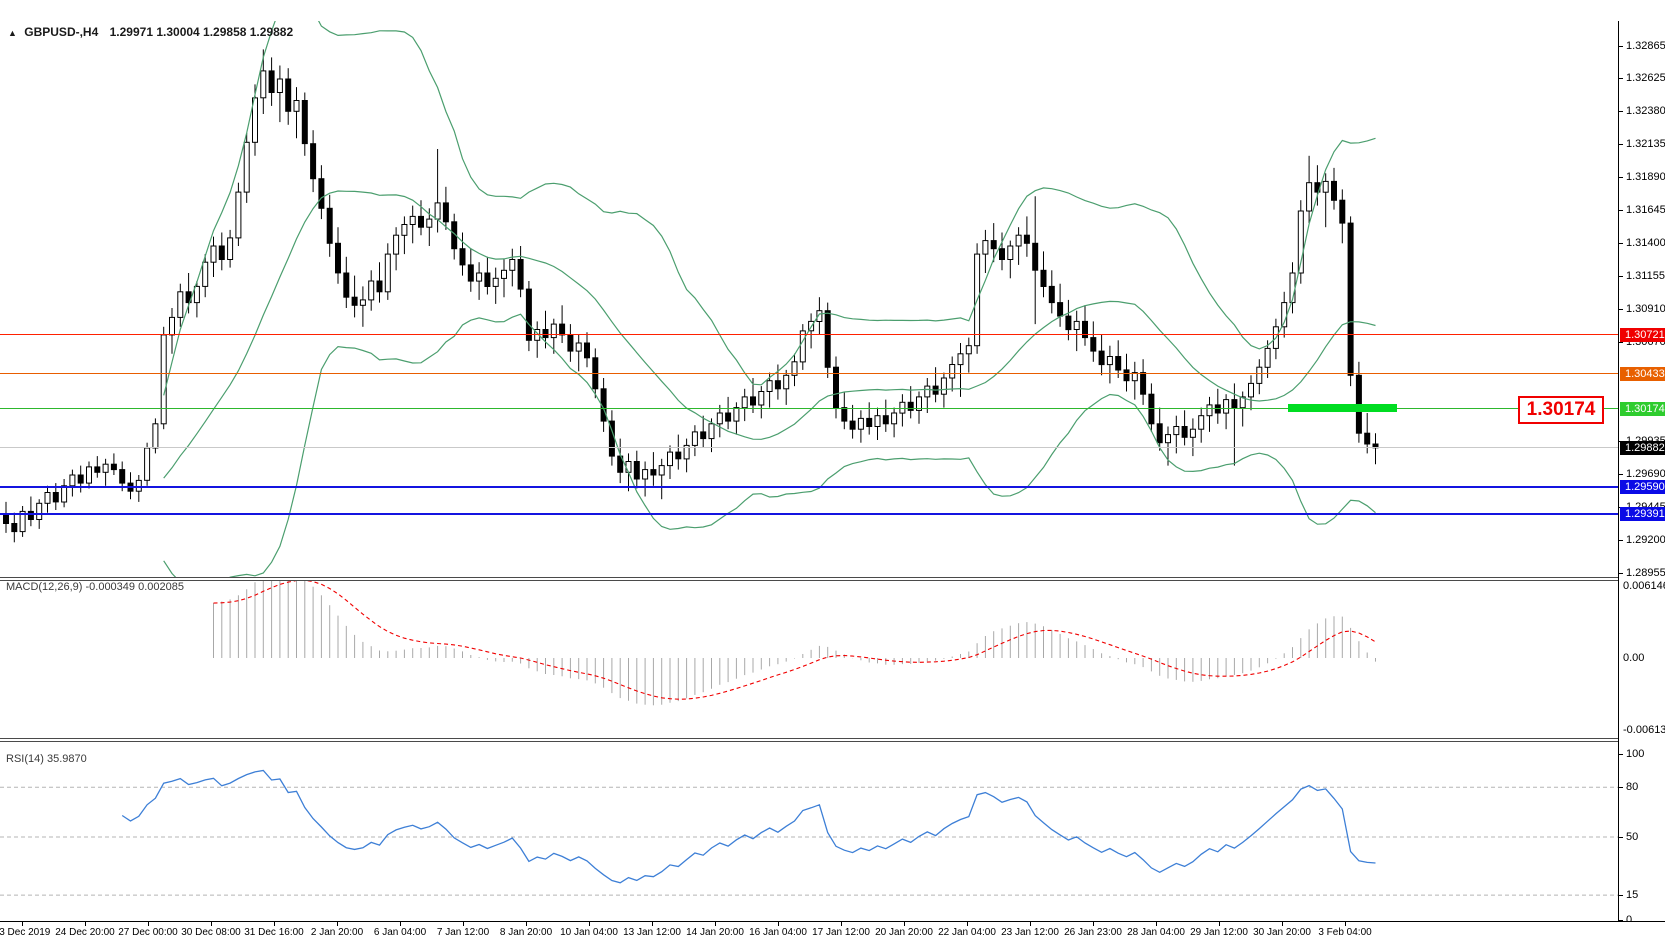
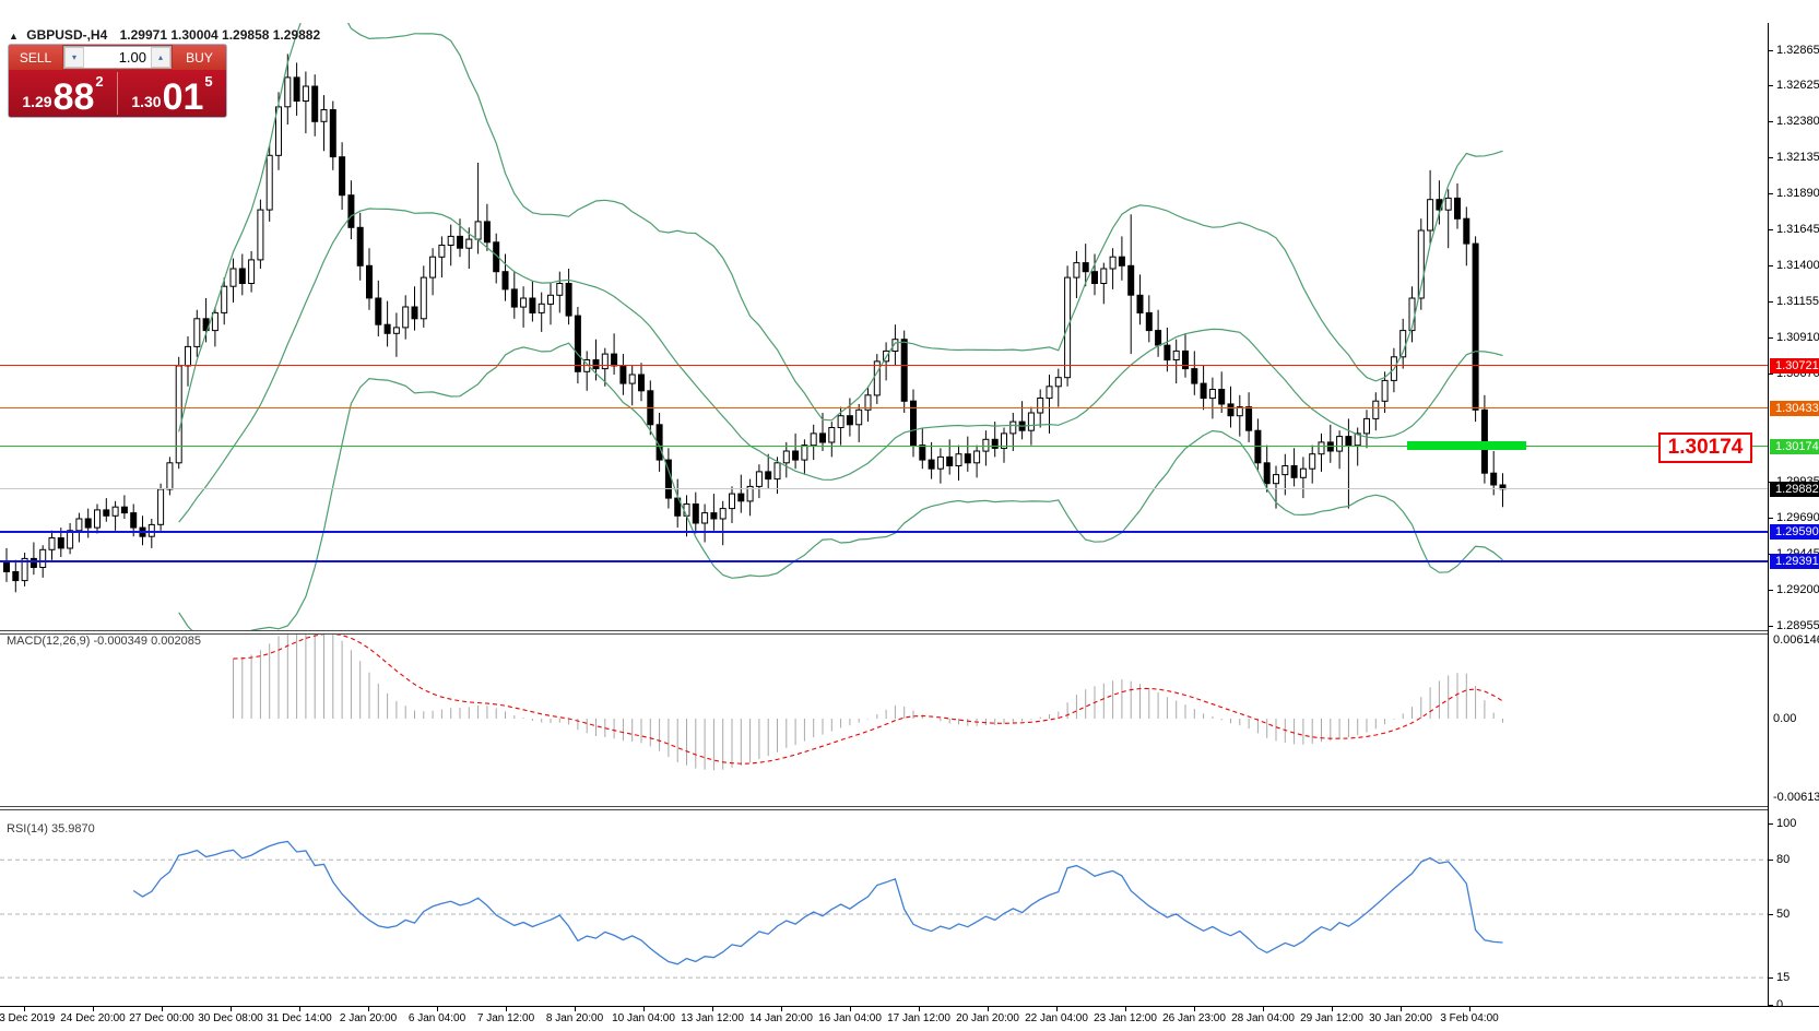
  ▲ GBPUSD-,H4 1.29971 1.30004 1.29858 1.29882
+ SELL
+ ▾
+ 1.00
+ ▴
+ BUY
+ 1.29
+ 88
+ 2
+ 1.30
+ 01
+ 5
  MACD(12,26,9) -0.000349 0.002085
  RSI(14) 35.9870
  1.30174
  1.32865
  1.32625
  1.32380
  1.32135
  1.31890
  1.31645
  1.31400
  1.31155
  1.30910
  1.29690
  1.29200
  1.28955
  0.00614
  0.00
  -0.00613
  100
  80
  50
  15
  0
  1.30721
  1.30433
  1.30174
  1.29882
  1.29590
  1.29391
  3 Dec 2019
  24 Dec 20:00
  27 Dec 00:00
  30 Dec 08:00
- 31 Dec 16:00
+ 31 Dec 14:00
  2 Jan 20:00
  6 Jan 04:00
  7 Jan 12:00
  8 Jan 20:00
  10 Jan 04:00
  13 Jan 12:00
  14 Jan 20:00
  16 Jan 04:00
  17 Jan 12:00
  20 Jan 20:00
  22 Jan 04:00
  23 Jan 12:00
  26 Jan 23:00
  28 Jan 04:00
  29 Jan 12:00
  30 Jan 20:00
  3 Feb 04:00
